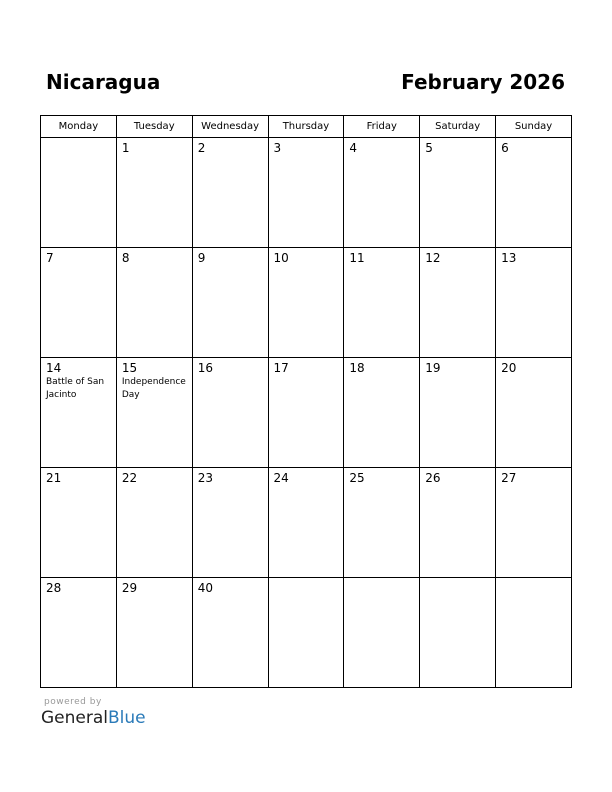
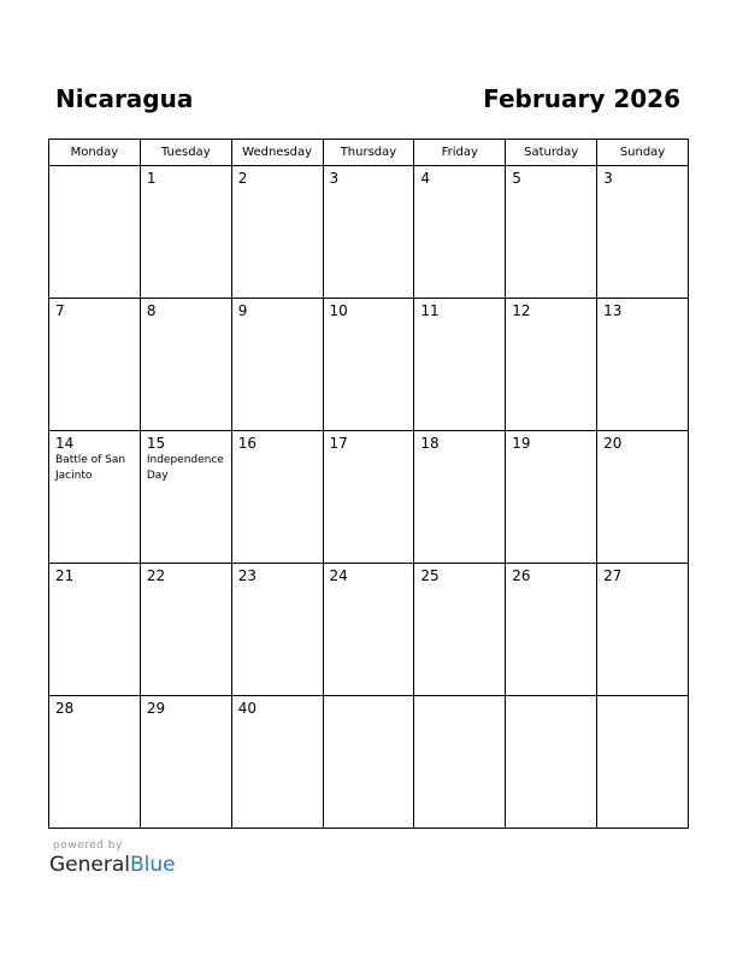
  Nicaragua
  February 2026
  Monday	Tuesday	Wednesday	Thursday	Friday	Saturday	Sunday
- 	1	2	3	4	5	6
+ 	1	2	3	4	5	3
  7	8	9	10	11	12	13
  14Battle of San Jacinto	15Independence Day	16	17	18	19	20
  21	22	23	24	25	26	27
  28	29	40
  powered by
  GeneralBlue
